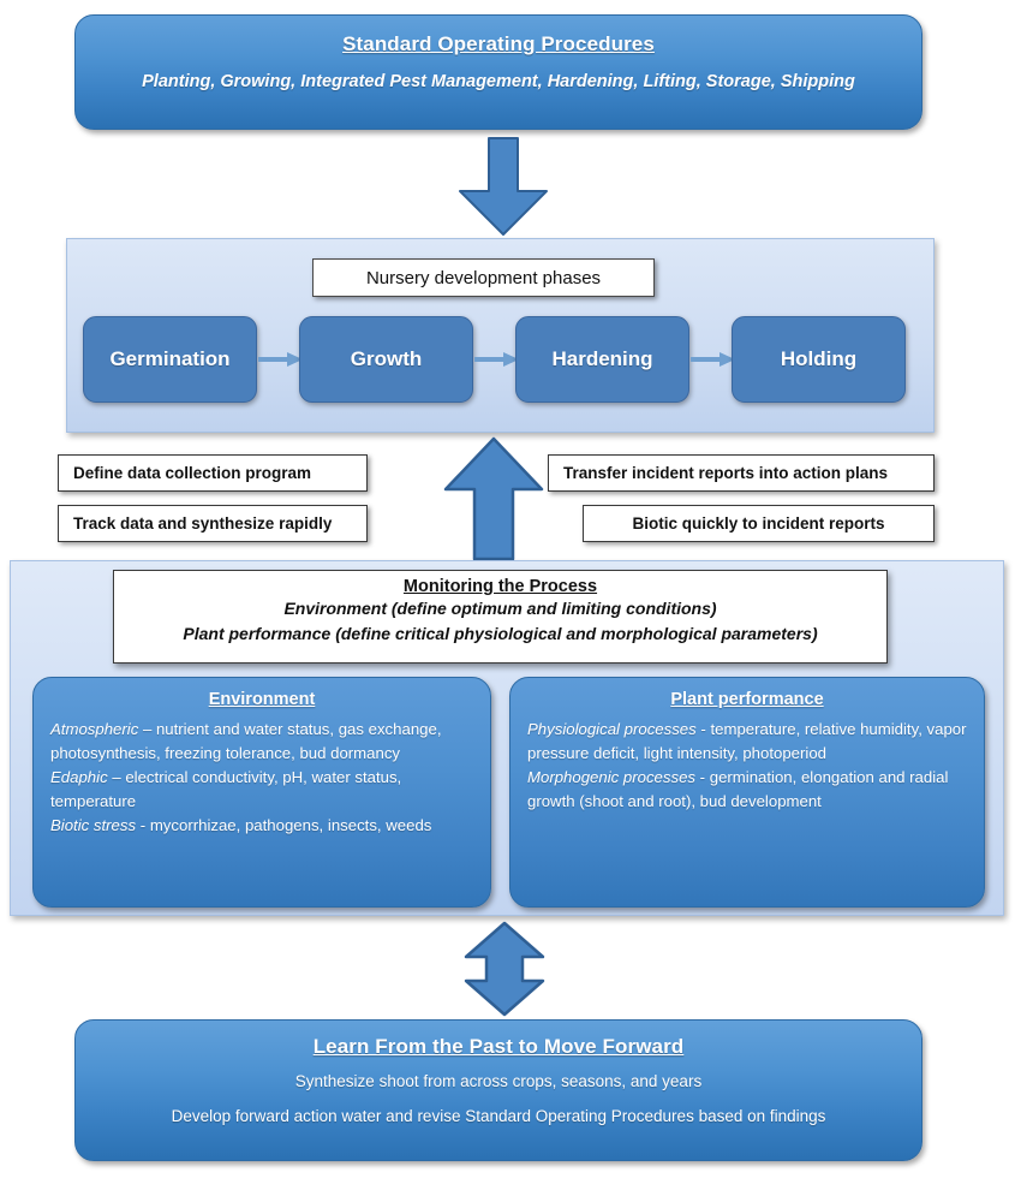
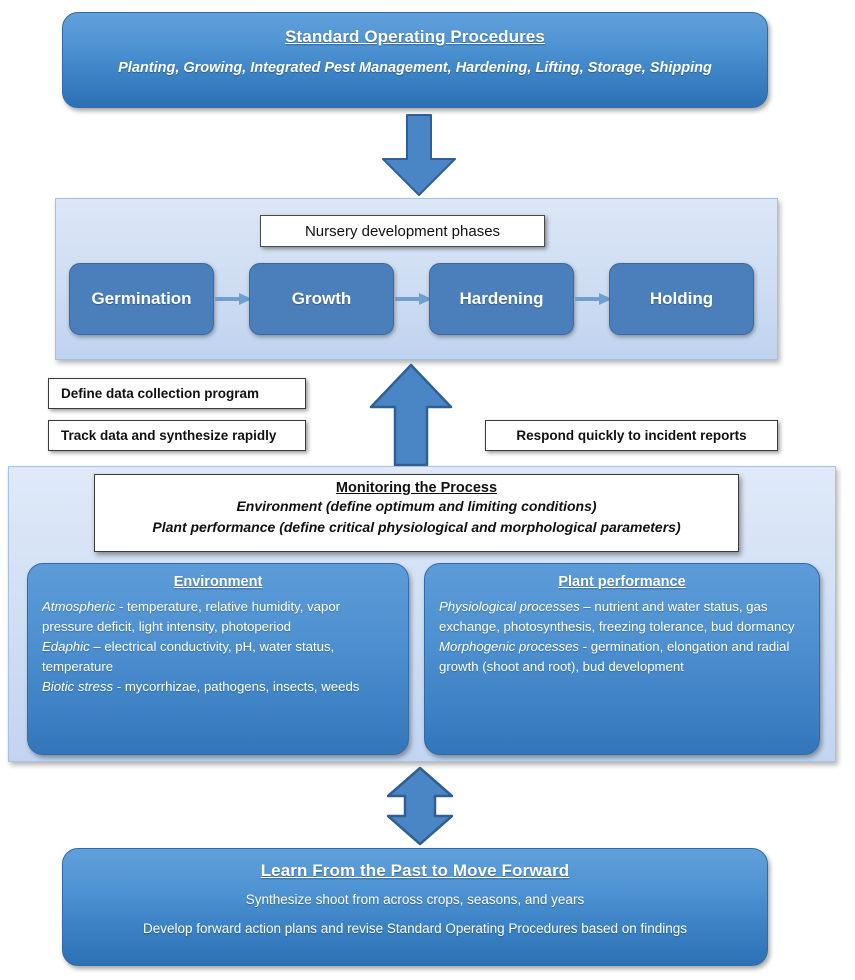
  Standard Operating Procedures
  Planting, Growing, Integrated Pest Management, Hardening, Lifting, Storage, Shipping
  Nursery development phases
  Germination
  Growth
  Hardening
  Holding
  Define data collection program
  Track data and synthesize rapidly
- Transfer incident reports into action plans
- Biotic quickly to incident reports
+ Respond quickly to incident reports
  Monitoring the Process
  Environment (define optimum and limiting conditions)
  Plant performance (define critical physiological and morphological parameters)
  Environment
- Atmospheric – nutrient and water status, gas exchange, photosynthesis, freezing tolerance, bud dormancy
+ Atmospheric - temperature, relative humidity, vapor pressure deficit, light intensity, photoperiod
  Edaphic – electrical conductivity, pH, water status, temperature
  Biotic stress - mycorrhizae, pathogens, insects, weeds
  Plant performance
- Physiological processes - temperature, relative humidity, vapor pressure deficit, light intensity, photoperiod
+ Physiological processes – nutrient and water status, gas exchange, photosynthesis, freezing tolerance, bud dormancy
  Morphogenic processes - germination, elongation and radial growth (shoot and root), bud development
  Learn From the Past to Move Forward
  Synthesize shoot from across crops, seasons, and years
- Develop forward action water and revise Standard Operating Procedures based on findings
+ Develop forward action plans and revise Standard Operating Procedures based on findings
